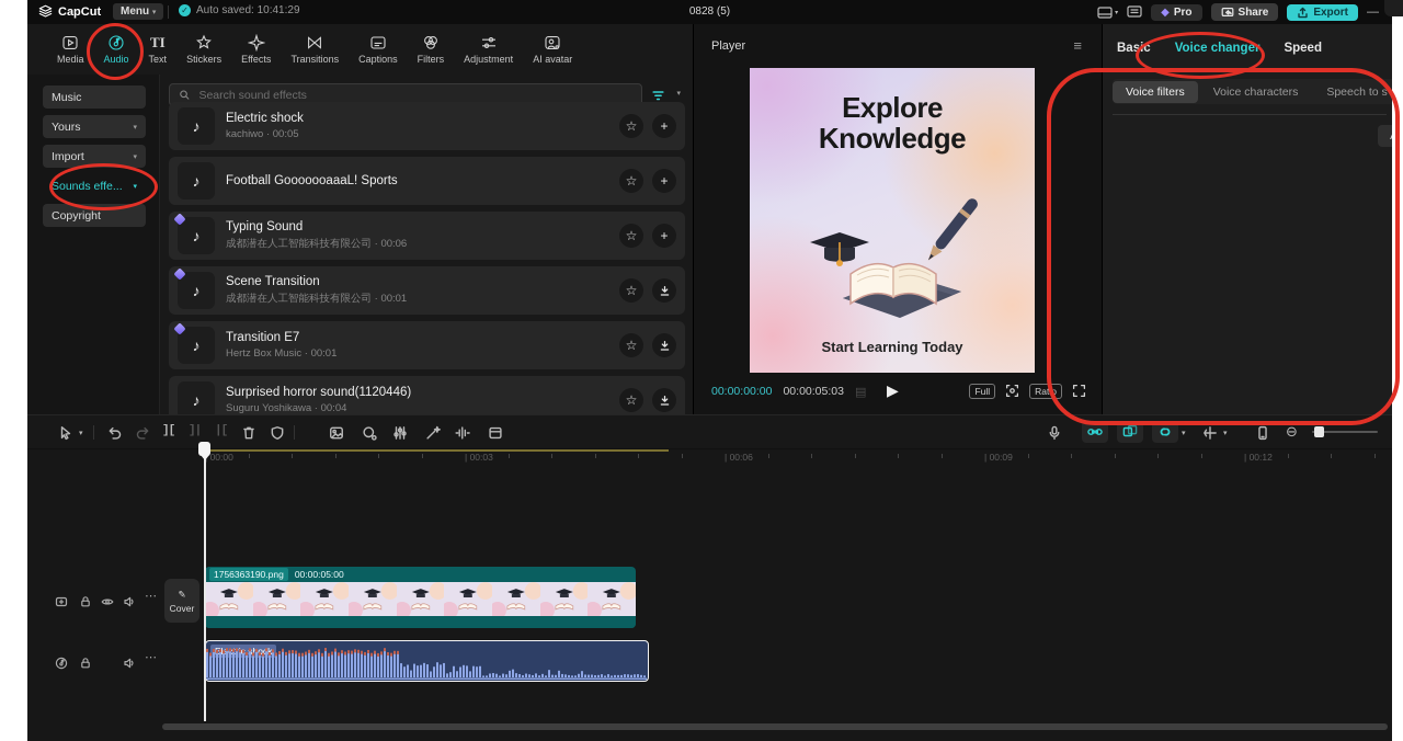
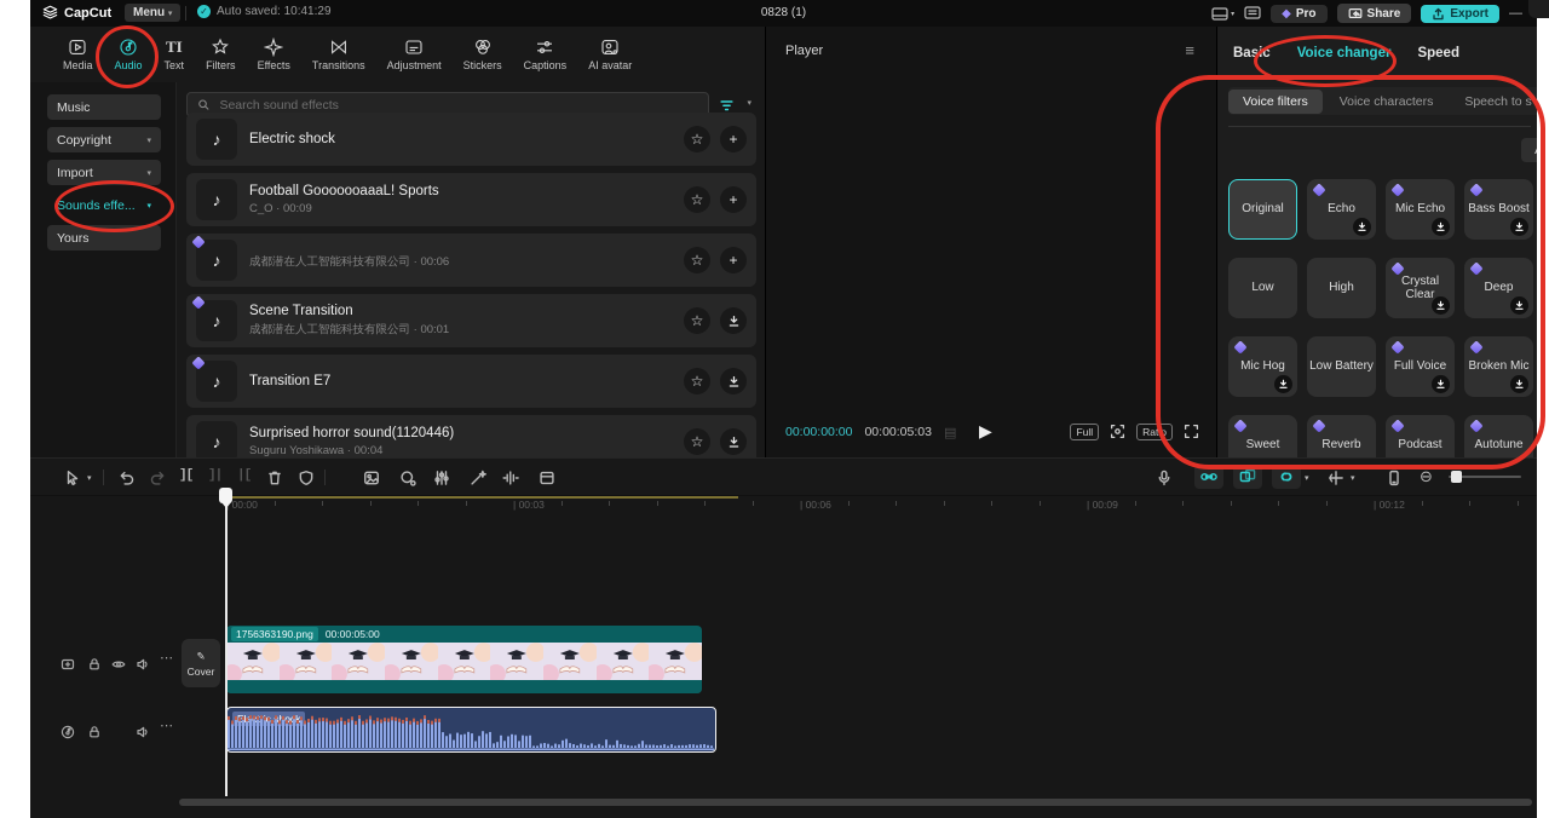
  CapCut
  Menu
  ✓
  Auto saved: 10:41:29
- 0828 (5)
+ 0828 (1)
  ◆
  Pro
  Share
  Export
  —
  Media
  Audio
  TI
  Text
- Stickers
+ Filters
  Effects
  Transitions
- Captions
+ Adjustment
- Filters
+ Stickers
- Adjustment
+ Captions
  AI avatar
  Music
- Yours
+ Copyright
  Import
  Sounds effe...
- Copyright
+ Yours
  Search sound effects
  ♪
  Electric shock
- kachiwo · 00:05
  ☆
  +
  ♪
  Football GooooooaaaL! Sports
+ C_O · 00:09
  ☆
  +
  ♪
- Typing Sound
  成都潜在人工智能科技有限公司 · 00:06
  ☆
  +
  ♪
  Scene Transition
  成都潜在人工智能科技有限公司 · 00:01
  ☆
  ♪
  Transition E7
- Hertz Box Music · 00:01
  ☆
  ♪
  Surprised horror sound(1120446)
  Suguru Yoshikawa · 00:04
  ☆
  Player
  ≡
- Explore
- Knowledge
- Start Learning Today
  00:00:00:00
  00:00:05:03
  ▤
  ▶
  Full
  Ratio
  Basic
  Voice changer
  Speed
  Voice filters
  Voice characters
  Speech to s
+ Original
+ Echo
+ Mic Echo
+ Bass Boost
+ Low
+ High
+ Crystal Clear
+ Deep
+ Mic Hog
+ Low Battery
+ Full Voice
+ Broken Mic
+ Sweet
+ Reverb
+ Podcast
+ Autotune
  ][
  ]|
  |[
  ⊖
  00:00
  | 00:03
  | 00:06
  | 00:09
  | 00:12
  ⋯
  ⋯
  ✎
  Cover
  1756363190.png
  00:00:05:00
